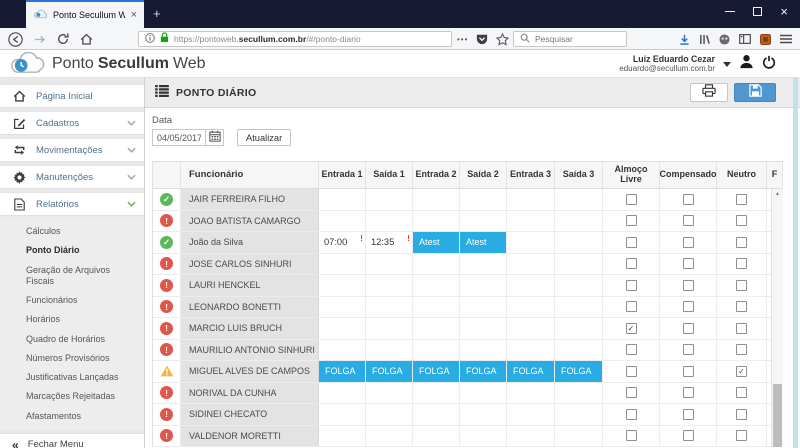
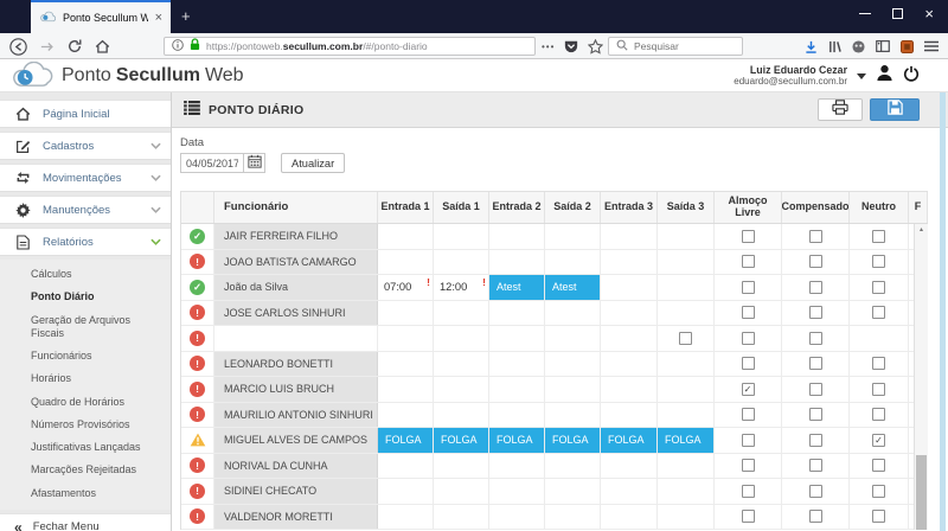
  Ponto Secullum W
  ×
  +
  ×
  https://pontoweb.secullum.com.br/#/ponto-diario
  •••
  Pesquisar
  Ponto
  Secullum
  Web
  Luiz Eduardo Cezar
  eduardo@secullum.com.br
  Página Inicial
  Cadastros
  Movimentações
  Manutenções
  Relatórios
  Cálculos
  Ponto Diário
  Geração de Arquivos Fiscais
  Funcionários
  Horários
  Quadro de Horários
  Números Provisórios
  Justificativas Lançadas
  Marcações Rejeitadas
  Afastamentos
  «
  Fechar Menu
  PONTO DIÁRIO
  Data
  04/05/2017
  Atualizar
  Funcionário
  Entrada 1
  Saída 1
  Entrada 2
  Saída 2
  Entrada 3
  Saída 3
  Almoço Livre
  Compensado
  Neutro
  F
  ✓
  JAIR FERREIRA FILHO
  !
  JOAO BATISTA CAMARGO
  ✓
  João da Silva
  07:00
  !
- 12:35
+ 12:00
  !
  Atest
  Atest
  !
  JOSE CARLOS SINHURI
  !
- LAURI HENCKEL
  !
  LEONARDO BONETTI
  !
  MARCIO LUIS BRUCH
  ✓
  !
  MAURILIO ANTONIO SINHURI
  MIGUEL ALVES DE CAMPOS
  FOLGA
  FOLGA
  FOLGA
  FOLGA
  FOLGA
  FOLGA
  ✓
  !
  NORIVAL DA CUNHA
  !
  SIDINEI CHECATO
  !
  VALDENOR MORETTI
